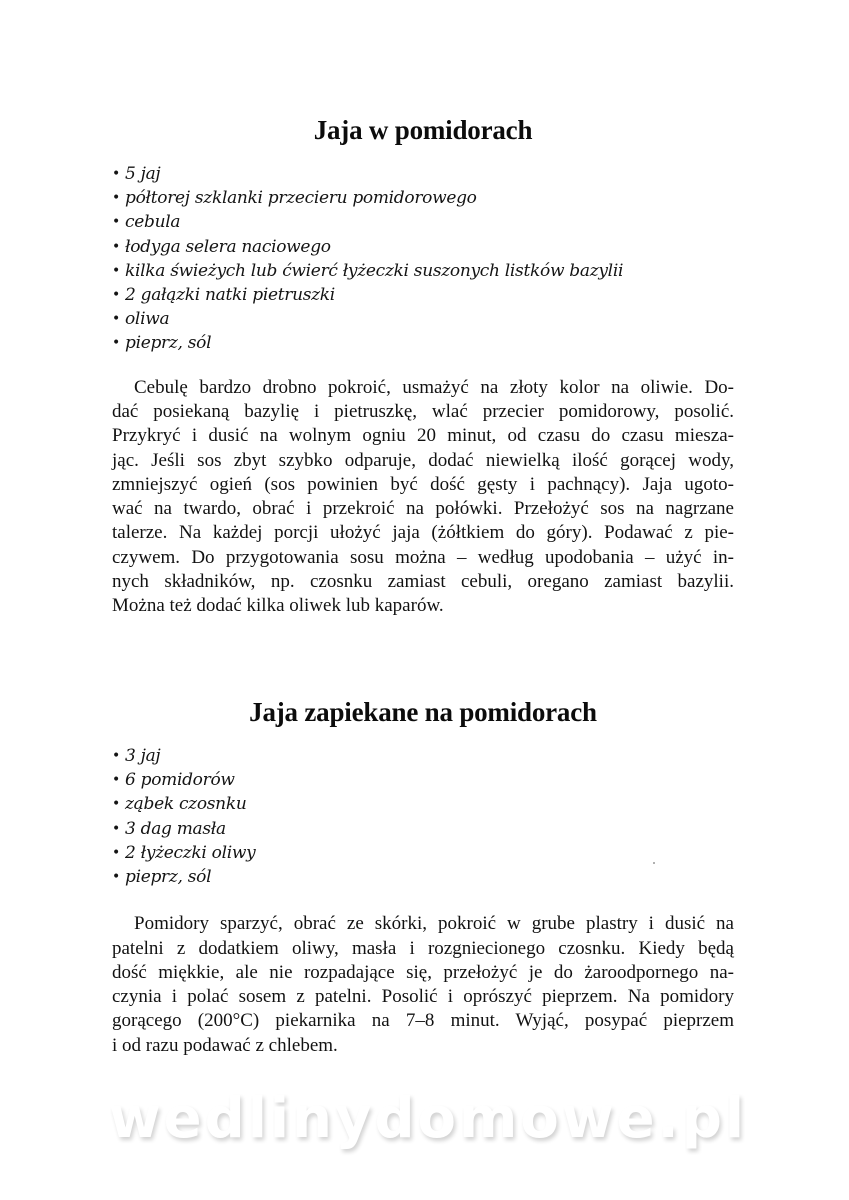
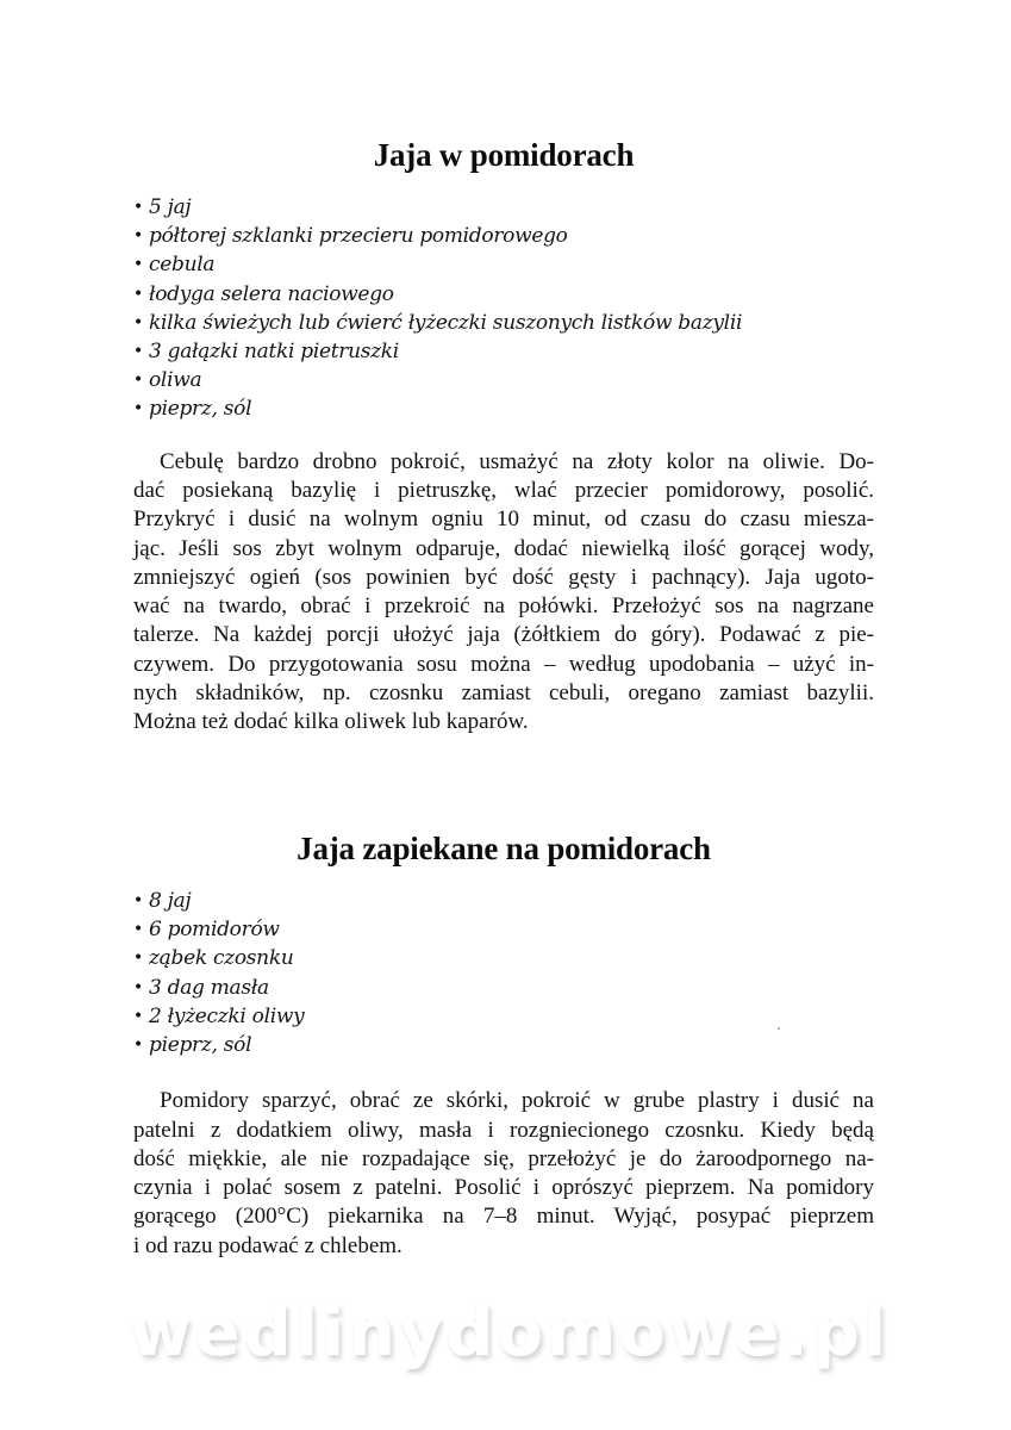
  Jaja w pomidorach
  •
  5 jaj
  •
  półtorej szklanki przecieru pomidorowego
  •
  cebula
  •
  łodyga selera naciowego
  •
  kilka świeżych lub ćwierć łyżeczki suszonych listków bazylii
  •
- 2 gałązki natki pietruszki
+ 3 gałązki natki pietruszki
  •
  oliwa
  •
  pieprz, sól
  Cebulę bardzo drobno pokroić, usmażyć na złoty kolor na oliwie. Do-
  dać posiekaną bazylię i pietruszkę, wlać przecier pomidorowy, posolić.
- Przykryć i dusić na wolnym ogniu 20 minut, od czasu do czasu miesza-
+ Przykryć i dusić na wolnym ogniu 10 minut, od czasu do czasu miesza-
- jąc. Jeśli sos zbyt szybko odparuje, dodać niewielką ilość gorącej wody,
+ jąc. Jeśli sos zbyt wolnym odparuje, dodać niewielką ilość gorącej wody,
  zmniejszyć ogień (sos powinien być dość gęsty i pachnący). Jaja ugoto-
  wać na twardo, obrać i przekroić na połówki. Przełożyć sos na nagrzane
  talerze. Na każdej porcji ułożyć jaja (żółtkiem do góry). Podawać z pie-
  czywem. Do przygotowania sosu można – według upodobania – użyć in-
  nych składników, np. czosnku zamiast cebuli, oregano zamiast bazylii.
  Można też dodać kilka oliwek lub kaparów.
  Jaja zapiekane na pomidorach
  •
- 3 jaj
+ 8 jaj
  •
  6 pomidorów
  •
  ząbek czosnku
  •
  3 dag masła
  •
  2 łyżeczki oliwy
  •
  pieprz, sól
  Pomidory sparzyć, obrać ze skórki, pokroić w grube plastry i dusić na
  patelni z dodatkiem oliwy, masła i rozgniecionego czosnku. Kiedy będą
  dość miękkie, ale nie rozpadające się, przełożyć je do żaroodpornego na-
  czynia i polać sosem z patelni. Posolić i oprószyć pieprzem. Na pomidory
  gorącego (200°C) piekarnika na 7–8 minut. Wyjąć, posypać pieprzem
  i od razu podawać z chlebem.
  wedlinydomowe.pl
